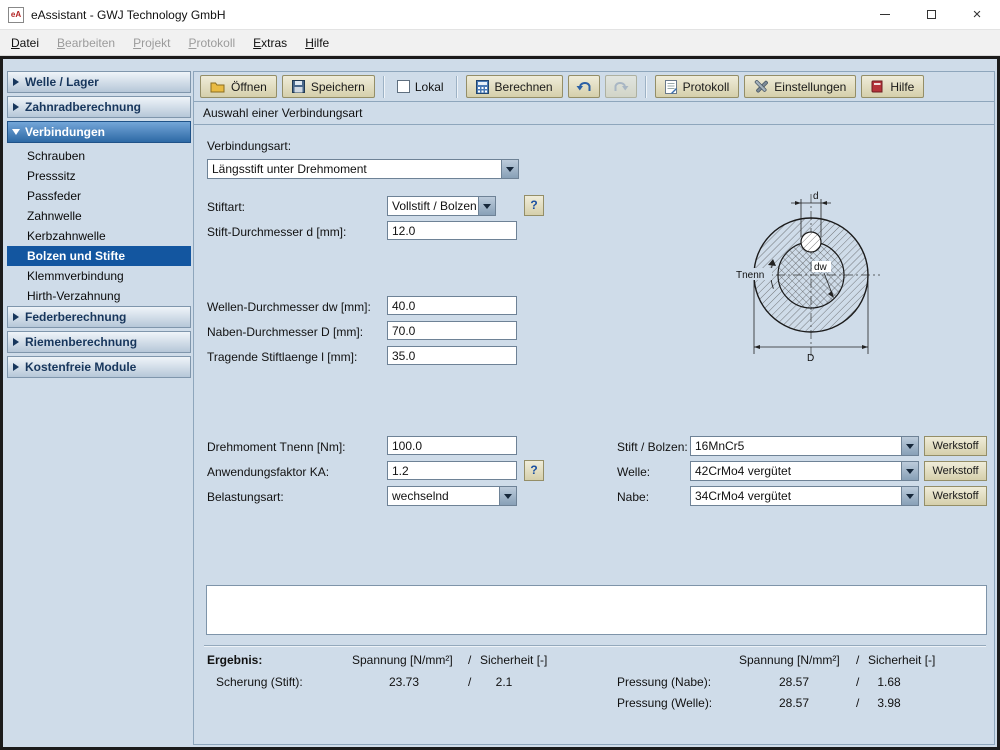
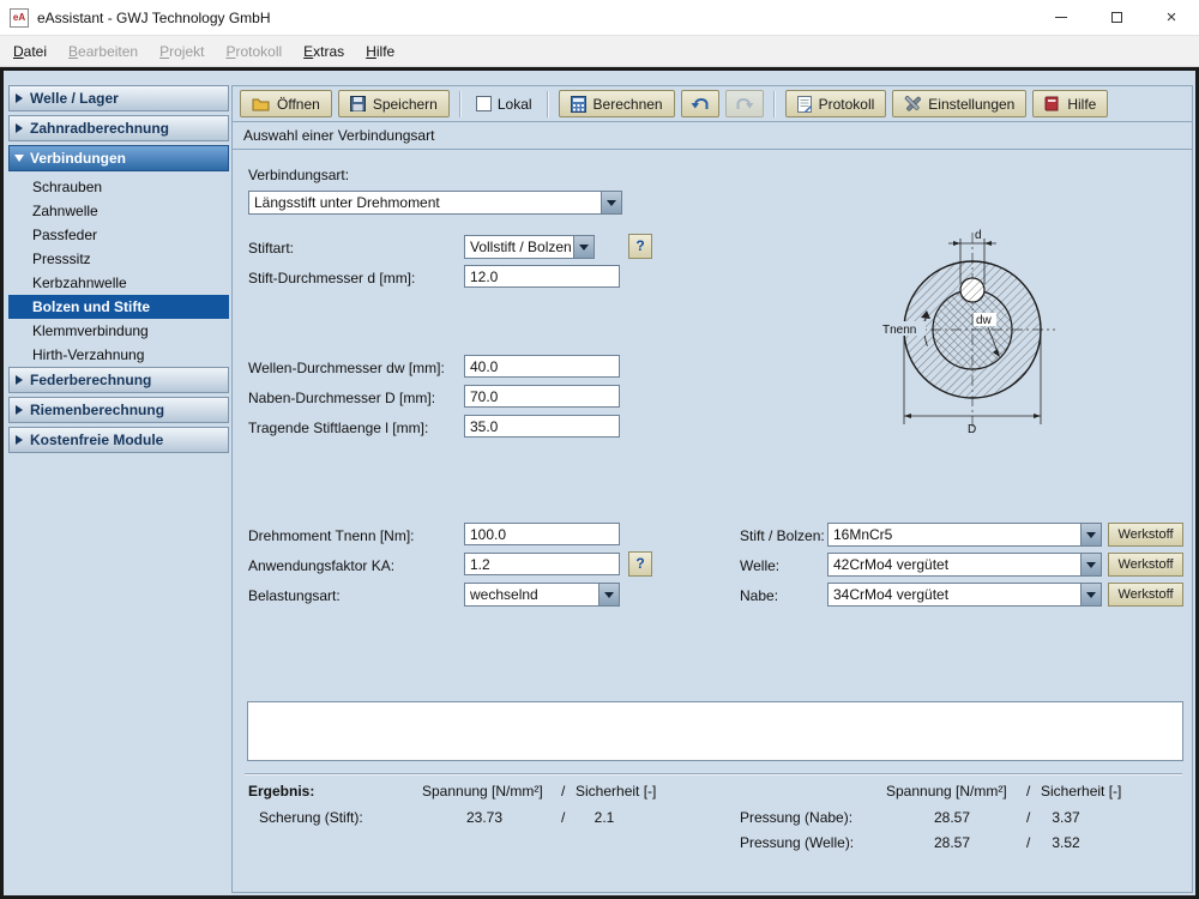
  eA
  eAssistant - GWJ Technology GmbH
  ×
  Datei
  Bearbeiten
  Projekt
  Protokoll
  Extras
  Hilfe
  Welle / Lager
  Zahnradberechnung
  Verbindungen
  Schrauben
- Presssitz
+ Zahnwelle
  Passfeder
- Zahnwelle
+ Presssitz
  Kerbzahnwelle
  Bolzen und Stifte
  Klemmverbindung
  Hirth-Verzahnung
  Federberechnung
  Riemenberechnung
  Kostenfreie Module
  Öffnen
  Speichern
  Lokal
  Berechnen
  Protokoll
  Einstellungen
  Hilfe
  Auswahl einer Verbindungsart
  Verbindungsart:
  Längsstift unter Drehmoment
  Stiftart:
  Vollstift / Bolzen
  ?
  Stift-Durchmesser d [mm]:
  12.0
  Wellen-Durchmesser dw [mm]:
  40.0
  Naben-Durchmesser D [mm]:
  70.0
  Tragende Stiftlaenge l [mm]:
  35.0
  Drehmoment Tnenn [Nm]:
  100.0
  Anwendungsfaktor KA:
  1.2
  ?
  Belastungsart:
  wechselnd
  Stift / Bolzen:
  16MnCr5
  Werkstoff
  Welle:
  42CrMo4 vergütet
  Werkstoff
  Nabe:
  34CrMo4 vergütet
  Werkstoff
  d
  dw
  D
  Tnenn
  Ergebnis:
  Spannung [N/mm²]
  /
  Sicherheit [-]
  Spannung [N/mm²]
  /
  Sicherheit [-]
  Scherung (Stift):
  23.73
  /
  2.1
  Pressung (Nabe):
  28.57
  /
- 1.68
+ 3.37
  Pressung (Welle):
  28.57
  /
- 3.98
+ 3.52
